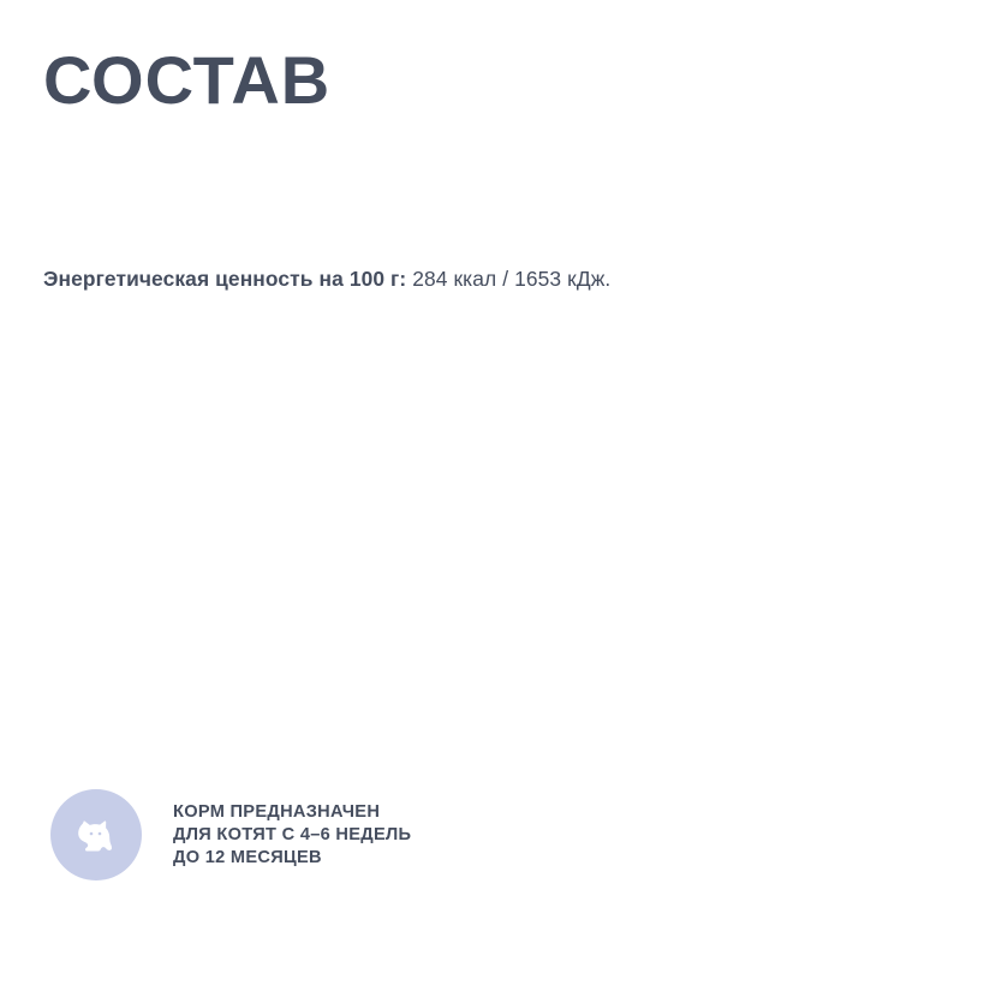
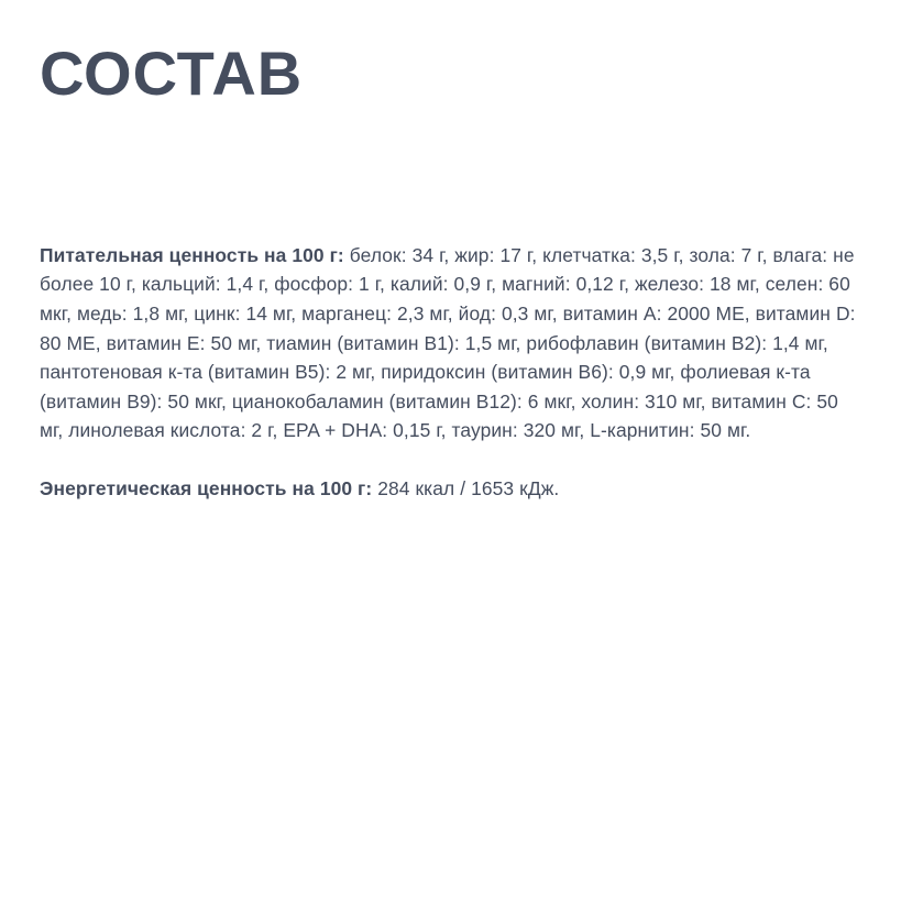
  СОСТАВ
+ Питательная ценность на 100 г: белок: 34 г, жир: 17 г, клетчатка: 3,5 г, зола: 7 г, влага: не более 10 г, кальций: 1,4 г, фосфор: 1 г, калий: 0,9 г, магний: 0,12 г, железо: 18 мг, селен: 60 мкг, медь: 1,8 мг, цинк: 14 мг, марганец: 2,3 мг, йод: 0,3 мг, витамин A: 2000 МЕ, витамин D: 80 МЕ, витамин E: 50 мг, тиамин (витамин B1): 1,5 мг, рибофлавин (витамин B2): 1,4 мг, пантотеновая к-та (витамин B5): 2 мг, пиридоксин (витамин B6): 0,9 мг, фолиевая к-та (витамин B9): 50 мкг, цианокобаламин (витамин B12): 6 мкг, холин: 310 мг, витамин C: 50 мг, линолевая кислота: 2 г, EPA + DHA: 0,15 г, таурин: 320 мг, L-карнитин: 50 мг.
  Энергетическая ценность на 100 г: 284 ккал / 1653 кДж.
- КОРМ ПРЕДНАЗНАЧЕН
- ДЛЯ КОТЯТ С 4–6 НЕДЕЛЬ
- ДО 12 МЕСЯЦЕВ
